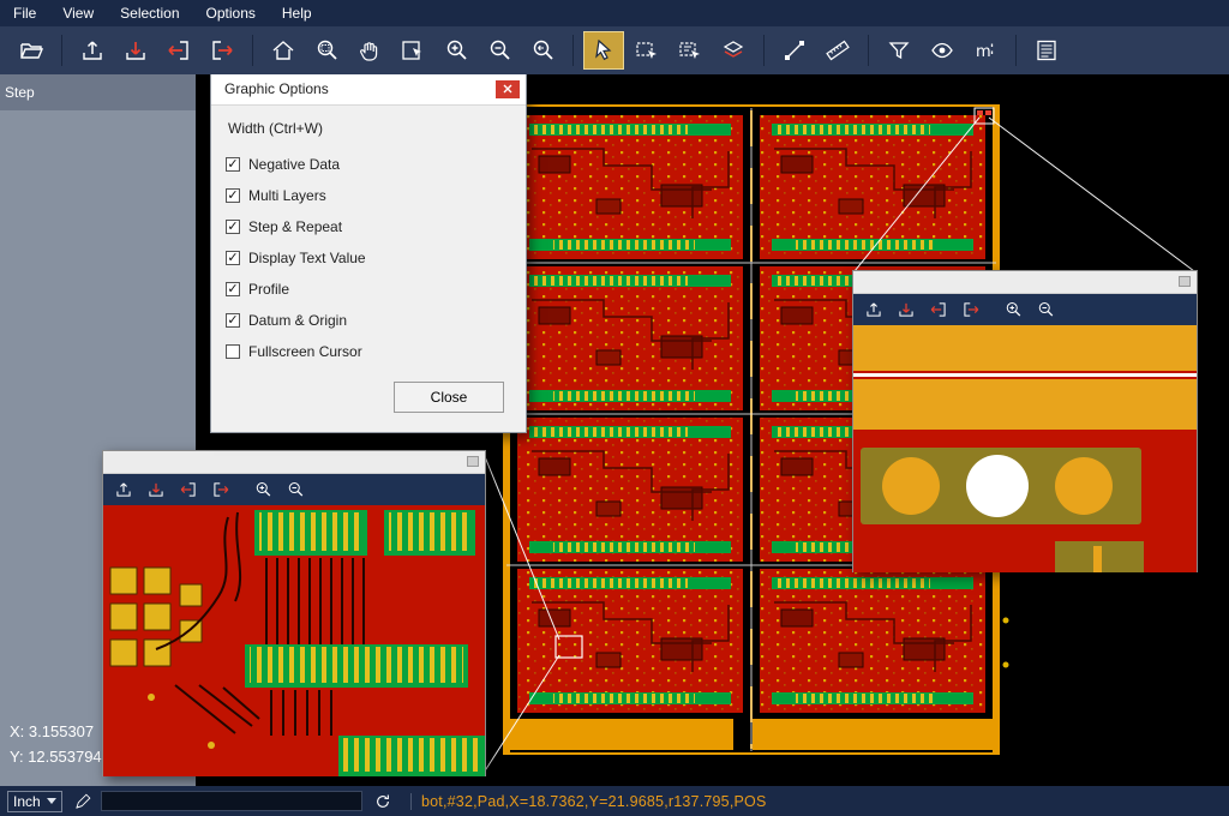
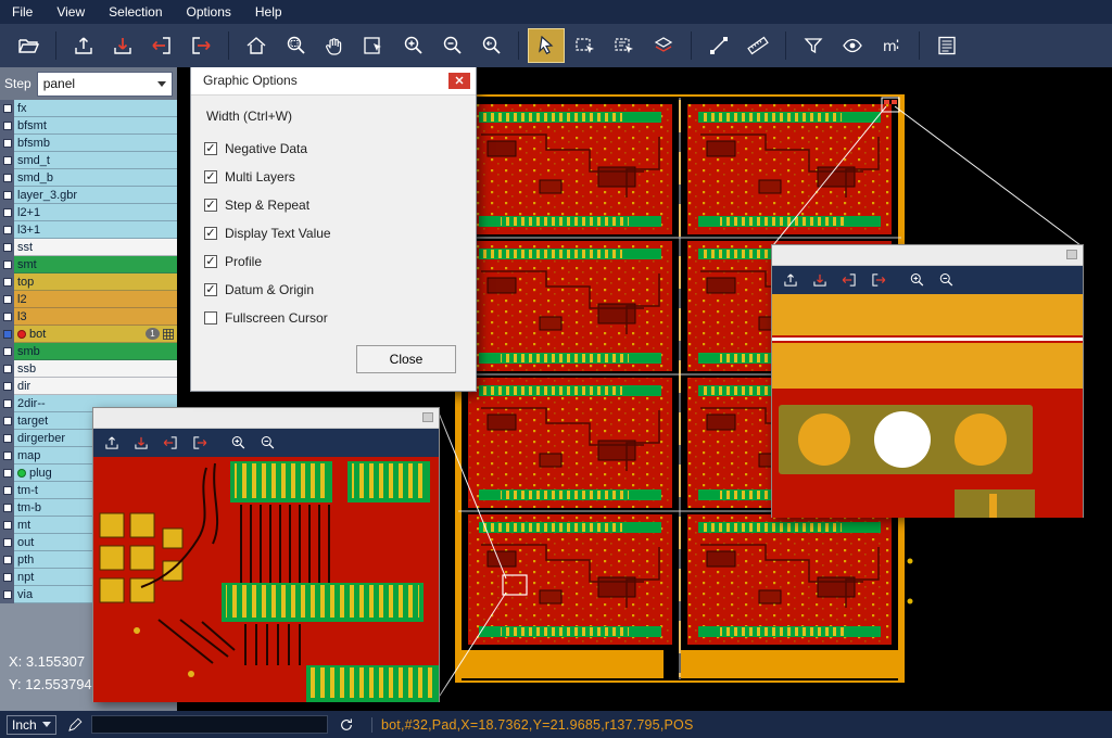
  File
  View
  Selection
  Options
  Help
  m
  Step
+ panel
+ fx
+ bfsmt
+ bfsmb
+ smd_t
+ smd_b
+ layer_3.gbr
+ l2+1
+ l3+1
+ sst
+ smt
+ top
+ l2
+ l3
+ bot
+ 1
+ smb
+ ssb
+ dir
+ 2dir--
+ target
+ dirgerber
+ map
+ plug
+ tm-t
+ tm-b
+ mt
+ out
+ pth
+ npt
+ via
  X: 3.155307
  Y: 12.553794
  Graphic Options
  Width (Ctrl+W)
  ✓
  Negative Data
  ✓
  Multi Layers
  ✓
  Step & Repeat
  ✓
  Display Text Value
  ✓
  Profile
  ✓
  Datum & Origin
  Fullscreen Cursor
  Close
  Inch
  bot,#32,Pad,X=18.7362,Y=21.9685,r137.795,POS
